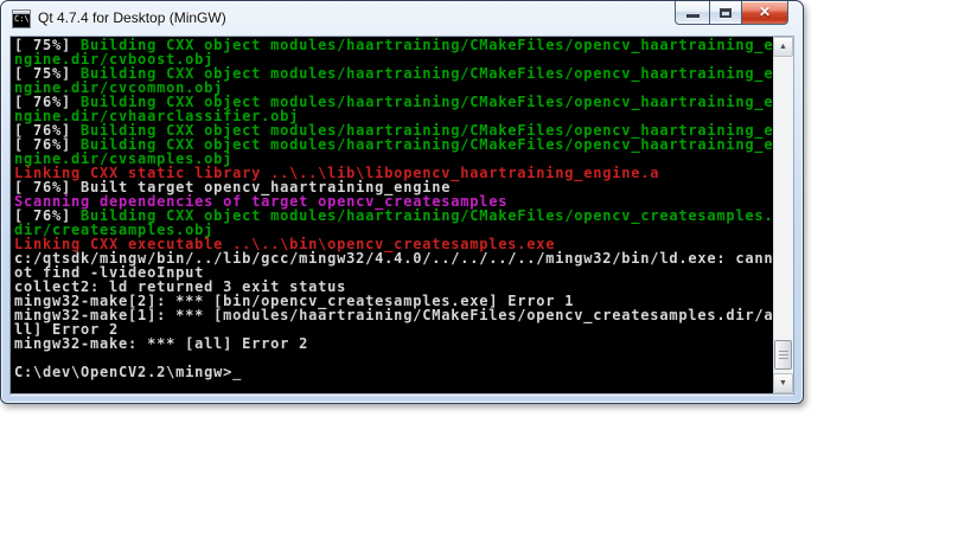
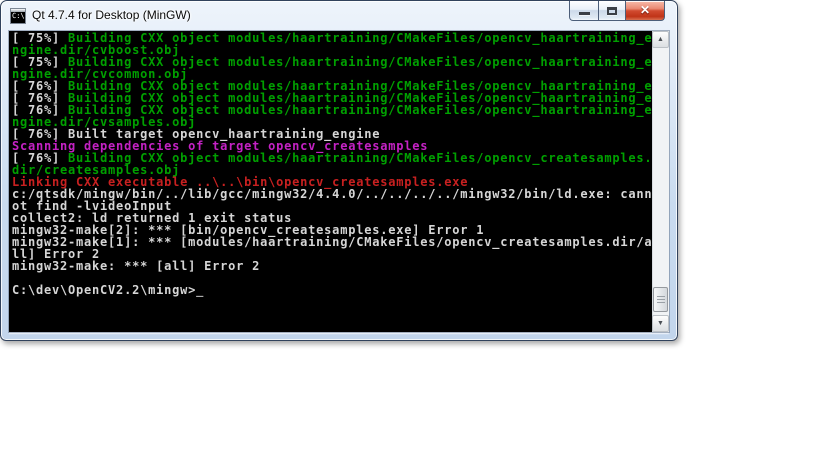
  C:\
  Qt 4.7.4 for Desktop (MinGW)
  ✕
  [ 75%] Building CXX object modules/haartraining/CMakeFiles/opencv_haartraining_e
  ngine.dir/cvboost.obj
  [ 75%] Building CXX object modules/haartraining/CMakeFiles/opencv_haartraining_e
  ngine.dir/cvcommon.obj
  [ 76%] Building CXX object modules/haartraining/CMakeFiles/opencv_haartraining_e
- ngine.dir/cvhaarclassifier.obj
  [ 76%] Building CXX object modules/haartraining/CMakeFiles/opencv_haartraining_e
  [ 76%] Building CXX object modules/haartraining/CMakeFiles/opencv_haartraining_e
  ngine.dir/cvsamples.obj
- Linking CXX static library ..\..\lib\libopencv_haartraining_engine.a
  [ 76%] Built target opencv_haartraining_engine
  Scanning dependencies of target opencv_createsamples
  [ 76%] Building CXX object modules/haartraining/CMakeFiles/opencv_createsamples.
  dir/createsamples.obj
  Linking CXX executable ..\..\bin\opencv_createsamples.exe
  c:/qtsdk/mingw/bin/../lib/gcc/mingw32/4.4.0/../../../../mingw32/bin/ld.exe: cann
  ot find -lvideoInput
- collect2: ld returned 3 exit status
+ collect2: ld returned 1 exit status
  mingw32-make[2]: *** [bin/opencv_createsamples.exe] Error 1
  mingw32-make[1]: *** [modules/haartraining/CMakeFiles/opencv_createsamples.dir/a
  ll] Error 2
  mingw32-make: *** [all] Error 2
  C:\dev\OpenCV2.2\mingw>_
